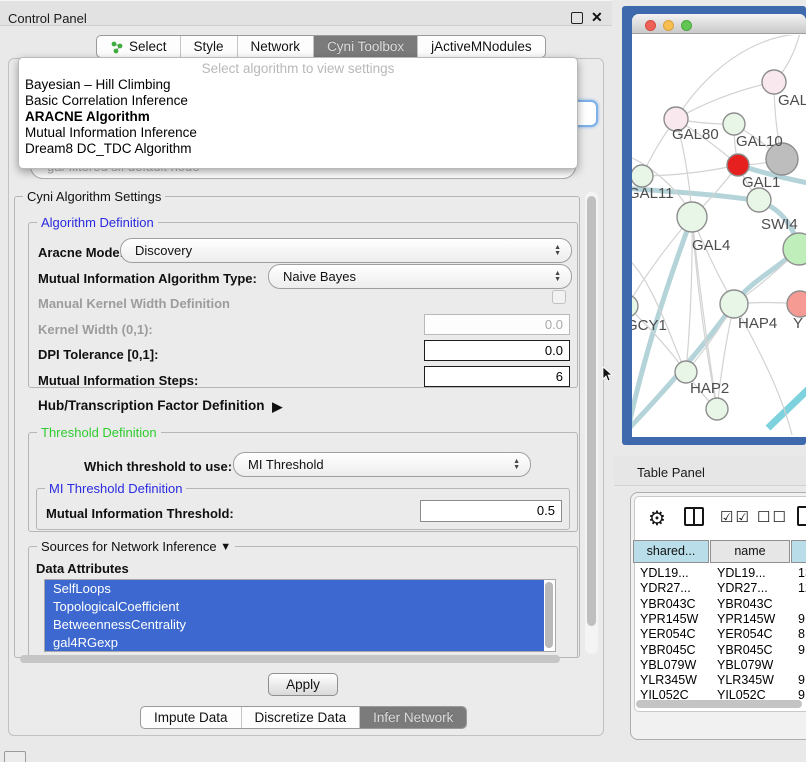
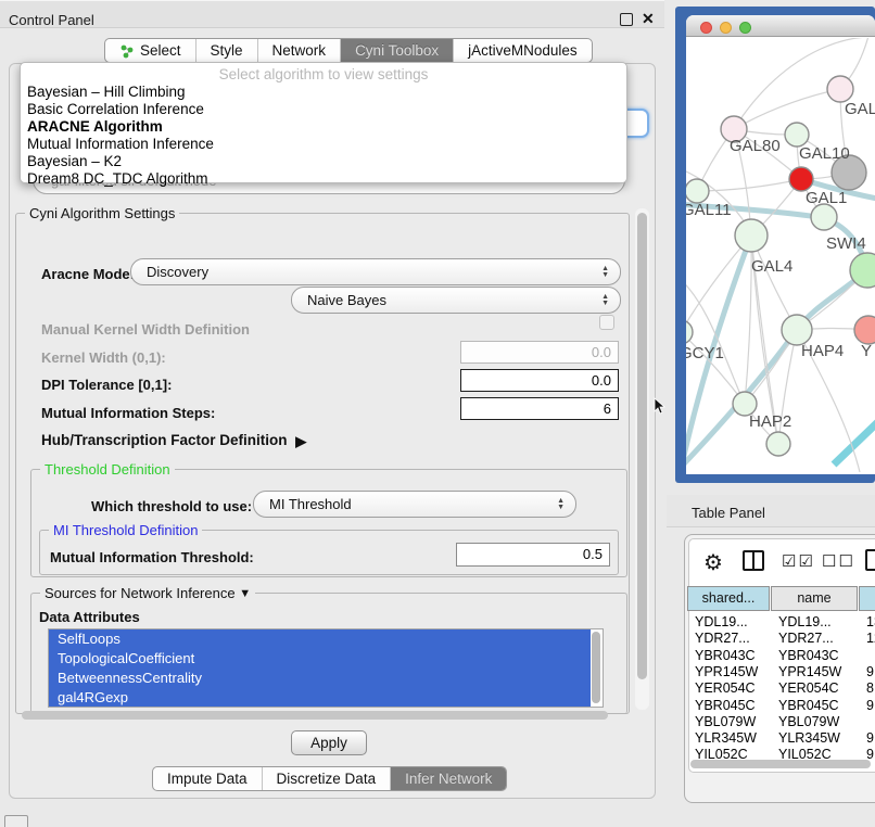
  Control Panel
  ✕
  Select
  Style
  Network
  Cyni Toolbox
  jActiveMNodules
  Select algorithm to view settings
  Bayesian – Hill Climbing
  Basic Correlation Inference
  ARACNE Algorithm
  Mutual Information Inference
+ Bayesian – K2
  Dream8 DC_TDC Algorithm
  Cyni Algorithm Settings
- Algorithm Definition
  Aracne Mode
  Discovery
- Mutual Information Algorithm Type:
  Naive Bayes
  Manual Kernel Width Definition
  Kernel Width (0,1):
  0.0
  DPI Tolerance [0,1]:
  0.0
  Mutual Information Steps:
  6
  Hub/Transcription Factor Definition ▶
  Threshold Definition
  Which threshold to use:
  MI Threshold
  MI Threshold Definition
  Mutual Information Threshold:
  0.5
  Sources for Network Inference ▼
  Data Attributes
  SelfLoops
  TopologicalCoefficient
  BetweennessCentrality
  gal4RGexp
  Apply
  Impute Data
  Discretize Data
  Infer Network
  GAL
  GAL80
  GAL10
  GAL1
  GAL11
  SWI4
  GAL4
  GCY1
  HAP4
  Y
  HAP2
  Table Panel
  ⚙
  ☑☑
  ☐☐
  shared...
  name
  YDL19...
  YDL19...
  YDR27...
  YDR27...
  YBR043C
  YBR043C
  YPR145W
  YPR145W
  YER054C
  YER054C
  YBR045C
  YBR045C
  YBL079W
  YBL079W
  YLR345W
  YLR345W
  YIL052C
  YIL052C
